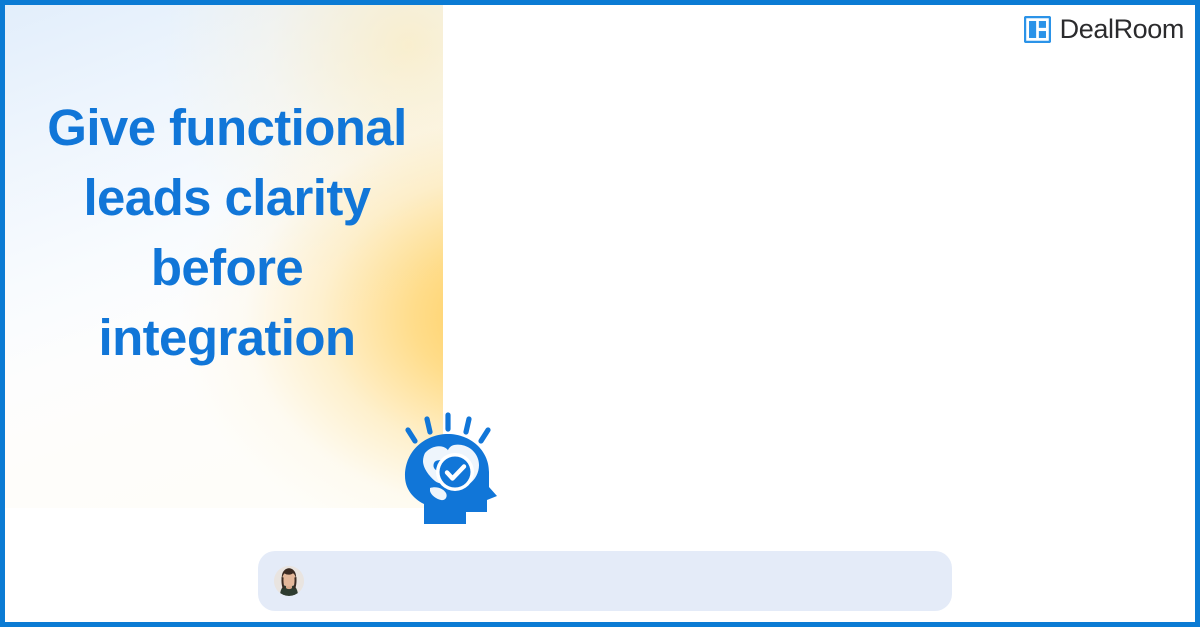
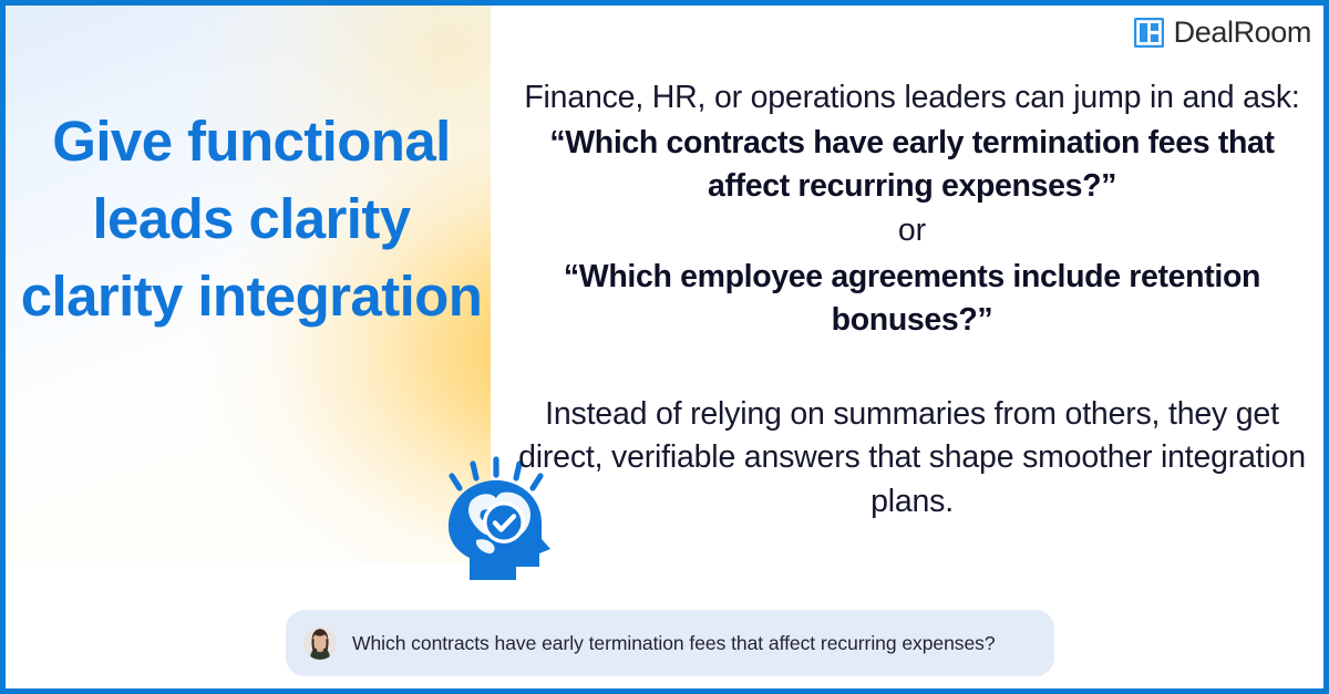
  DealRoom
- Give functional leads clarity before integration
+ Give functional leads clarity clarity integration
+ Finance, HR, or operations leaders can jump in and ask:
+ “Which contracts have early termination fees that affect recurring expenses?”
+ or
+ “Which employee agreements include retention bonuses?”
+ Instead of relying on summaries from others, they get direct, verifiable answers that shape smoother integration plans.
+ Which contracts have early termination fees that affect recurring expenses?
